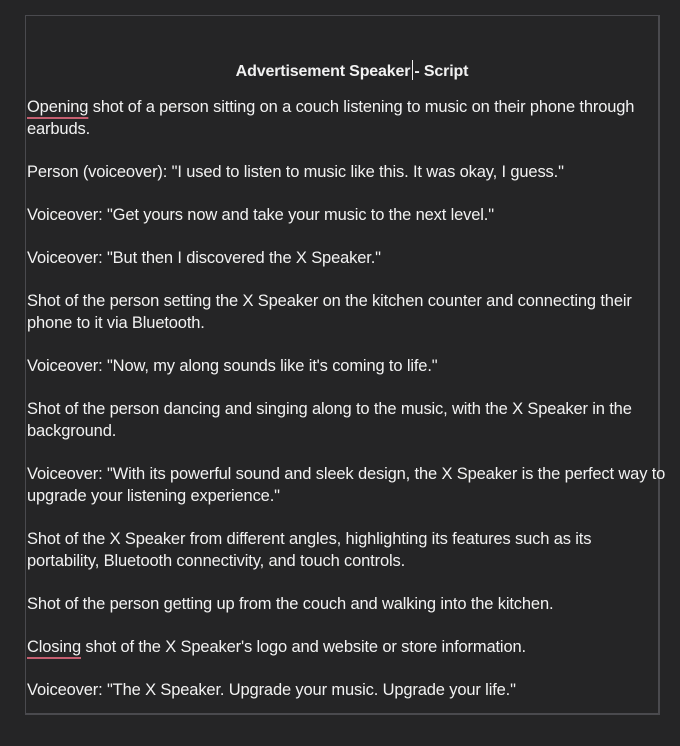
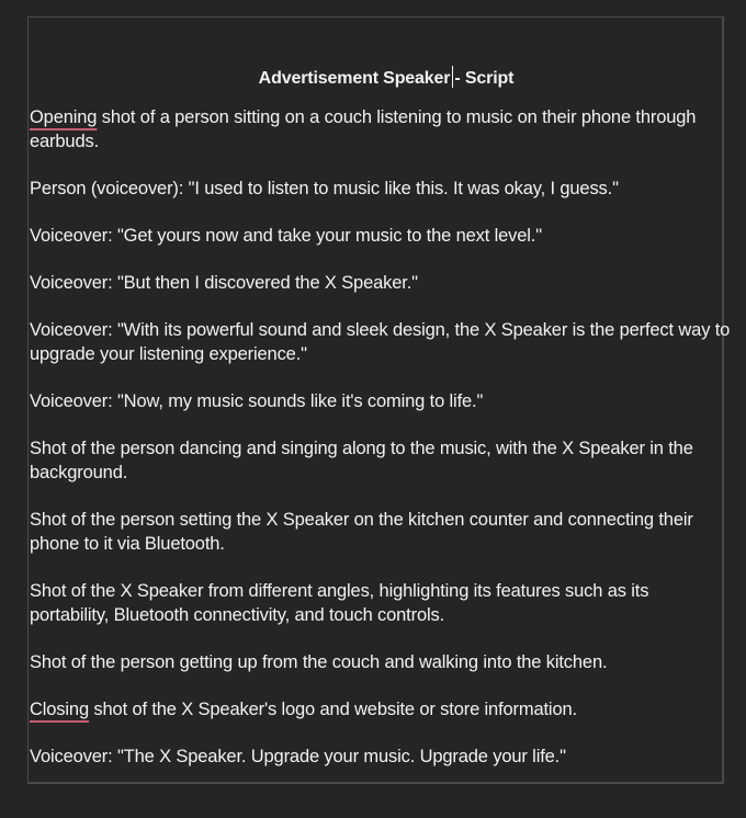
  Advertisement Speaker - Script
  Opening shot of a person sitting on a couch listening to music on their phone through earbuds.
  Person (voiceover): "I used to listen to music like this. It was okay, I guess."
  Voiceover: "Get yours now and take your music to the next level."
  Voiceover: "But then I discovered the X Speaker."
- Shot of the person setting the X Speaker on the kitchen counter and connecting their phone to it via Bluetooth.
+ Voiceover: "With its powerful sound and sleek design, the X Speaker is the perfect way to upgrade your listening experience."
- Voiceover: "Now, my along sounds like it's coming to life."
+ Voiceover: "Now, my music sounds like it's coming to life."
  Shot of the person dancing and singing along to the music, with the X Speaker in the background.
- Voiceover: "With its powerful sound and sleek design, the X Speaker is the perfect way to upgrade your listening experience."
+ Shot of the person setting the X Speaker on the kitchen counter and connecting their phone to it via Bluetooth.
  Shot of the X Speaker from different angles, highlighting its features such as its portability, Bluetooth connectivity, and touch controls.
  Shot of the person getting up from the couch and walking into the kitchen.
  Closing shot of the X Speaker's logo and website or store information.
  Voiceover: "The X Speaker. Upgrade your music. Upgrade your life."
